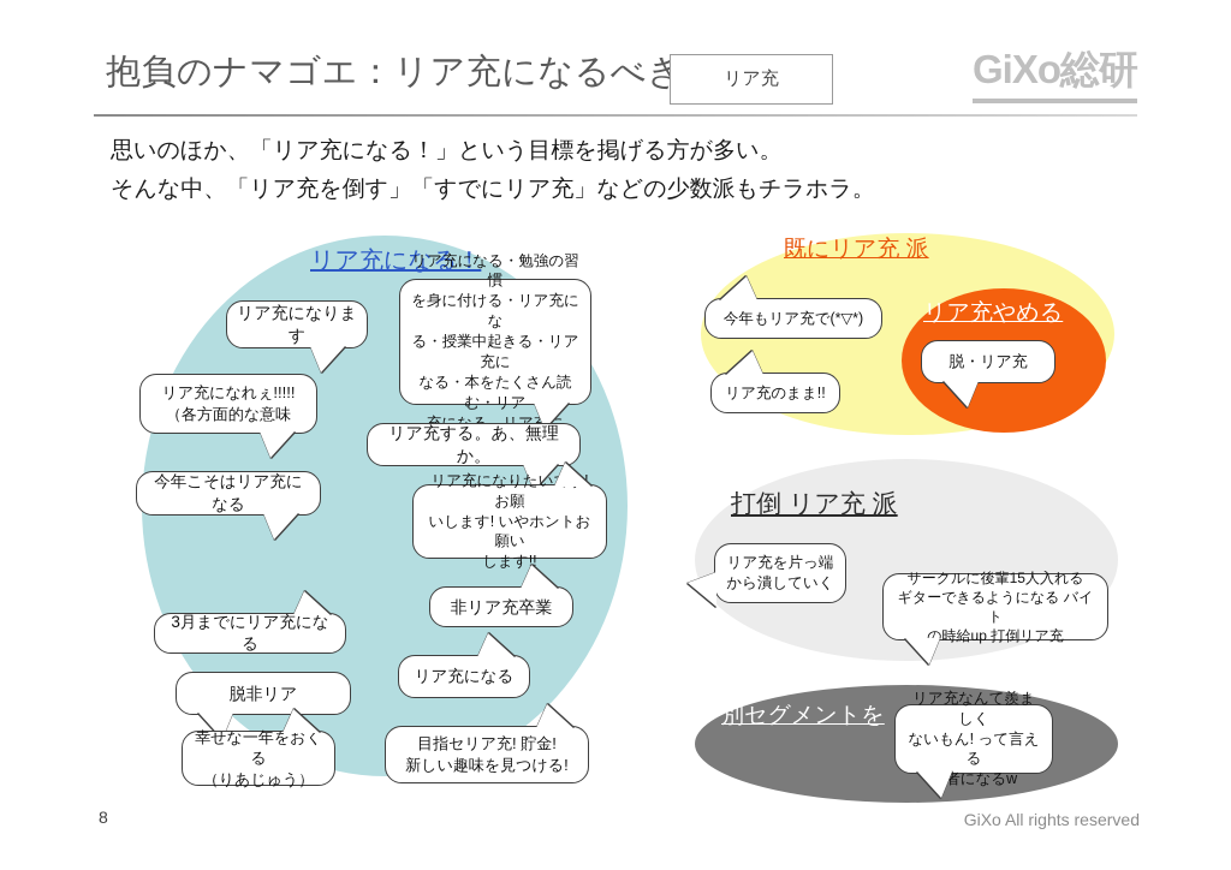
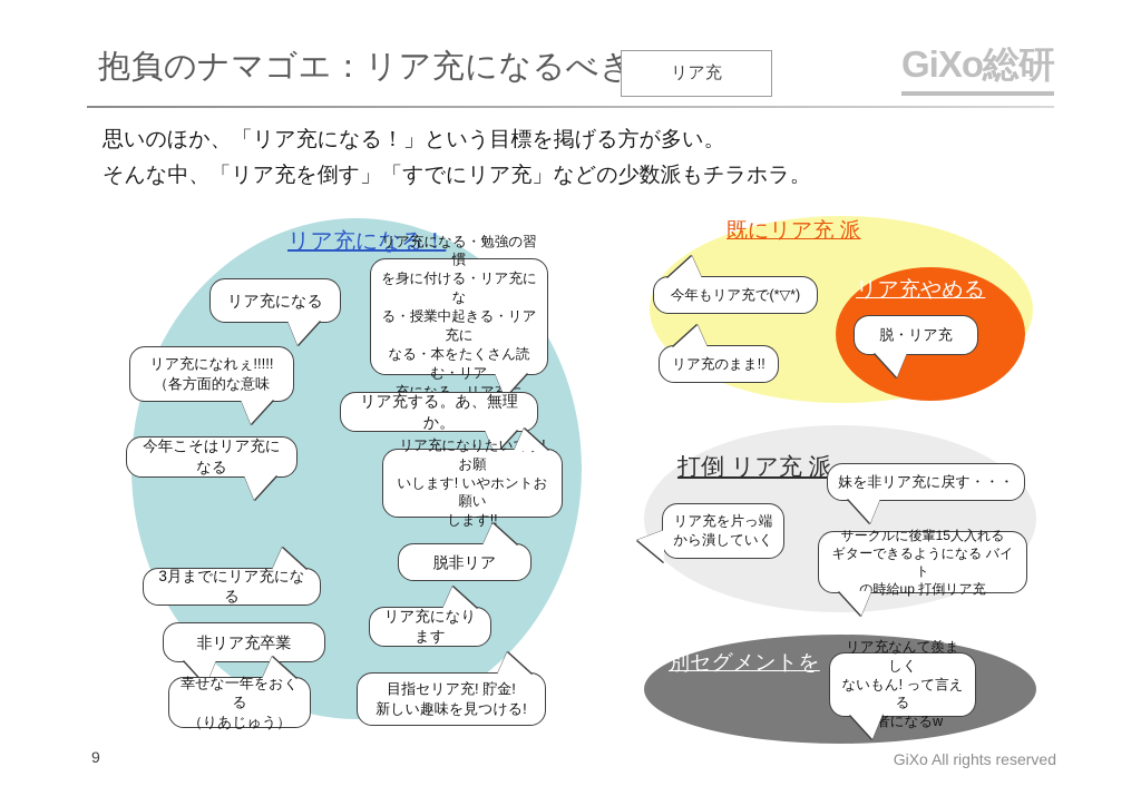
  抱負のナマゴエ：リア充になるべき
  リア充
  GiXo総研
  思いのほか、「リア充になる！」という目標を掲げる方が多い。
  そんな中、「リア充を倒す」「すでにリア充」などの少数派もチラホラ。
  リア充になる！
  既にリア充 派
  リア充やめる
  打倒 リア充 派
  別セグメントを
- リア充になります
+ リア充になる
  リア充になる・勉強の習慣
  を身に付ける・リア充にな
  る・授業中起きる・リア充に
  なる・本をたくさん読む・リア
  リア充になれぇ!!!!!
  （各方面的な意味
  リア充する。あ、無理か。
  今年こそはリア充になる
  リア充になりたいです! お願
  いします! いやホントお願い
  します!!
- 非リア充卒業
+ 脱非リア
  3月までにリア充になる
- リア充になる
+ リア充になります
- 脱非リア
+ 非リア充卒業
  幸せな一年をおくる
  （りあじゅう）
  目指セリア充! 貯金!
  新しい趣味を見つける!
  今年もリア充で(*▽*)
  リア充のまま!!
  脱・リア充
+ 妹を非リア充に戻す・・・
  リア充を片っ端
  から潰していく
  サークルに後輩15人入れる
  ギターできるようになる バイト
  の時給up 打倒リア充
  リア充なんて羨ましく
  ないもん! って言える
  賢者になるw
- 8
+ 9
  GiXo All rights reserved
